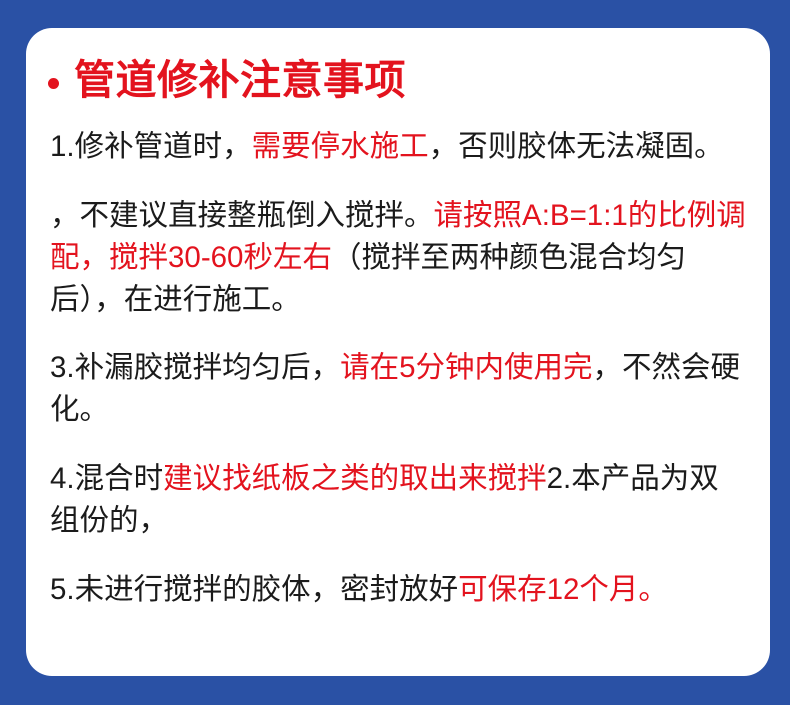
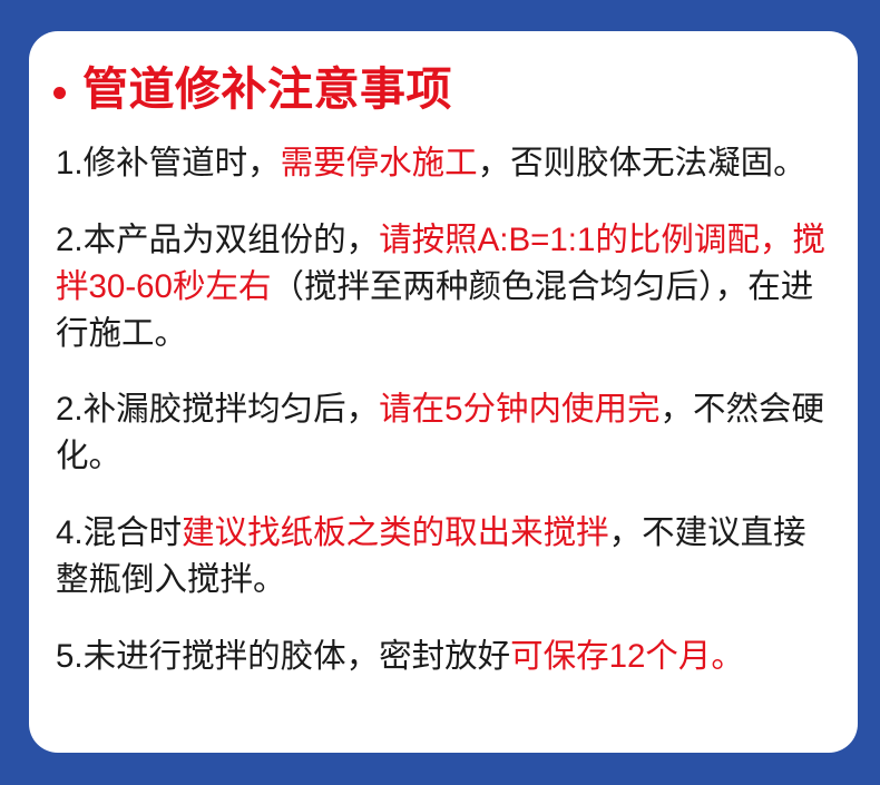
  管道修补注意事项
  1.修补管道时，需要停水施工，否则胶体无法凝固。
- ，不建议直接整瓶倒入搅拌。请按照A:B=1:1的比例调配，搅拌30-60秒左右（搅拌至两种颜色混合均匀后），在进行施工。
+ 2.本产品为双组份的，请按照A:B=1:1的比例调配，搅拌30-60秒左右（搅拌至两种颜色混合均匀后），在进行施工。
- 3.补漏胶搅拌均匀后，请在5分钟内使用完，不然会硬化。
+ 2.补漏胶搅拌均匀后，请在5分钟内使用完，不然会硬化。
- 4.混合时建议找纸板之类的取出来搅拌2.本产品为双组份的，
+ 4.混合时建议找纸板之类的取出来搅拌，不建议直接整瓶倒入搅拌。
  5.未进行搅拌的胶体，密封放好可保存12个月。
